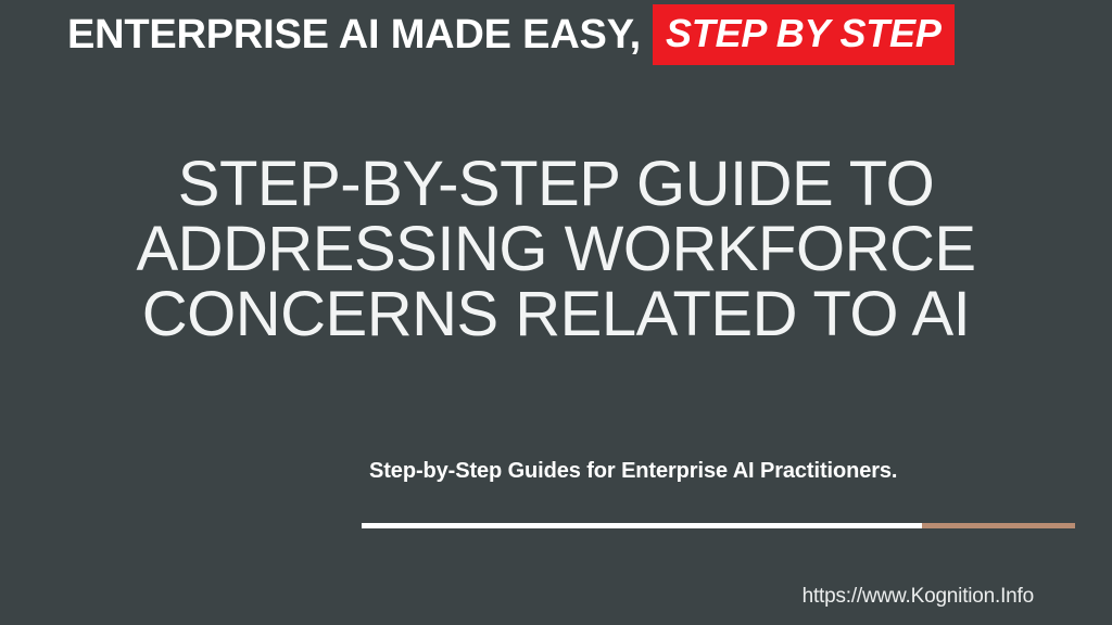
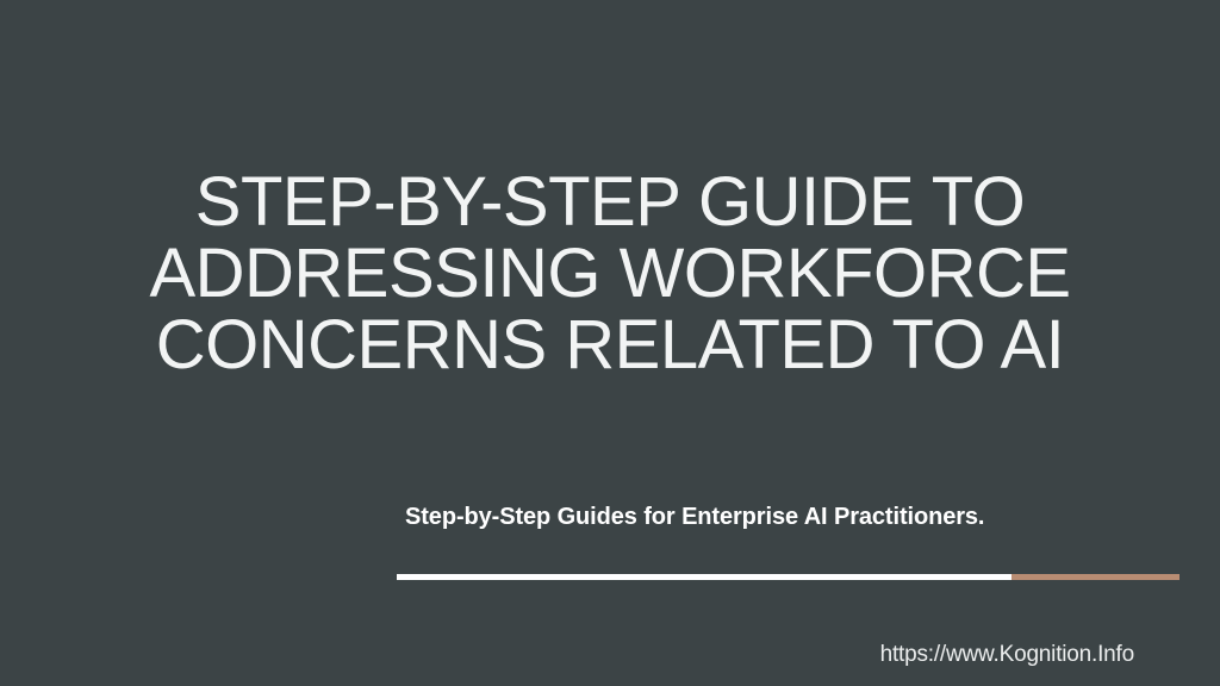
- ENTERPRISE AI MADE EASY,
- STEP BY STEP
  STEP-BY-STEP GUIDE TO
  ADDRESSING WORKFORCE
  CONCERNS RELATED TO AI
  Step-by-Step Guides for Enterprise AI Practitioners.
  https://www.Kognition.Info
